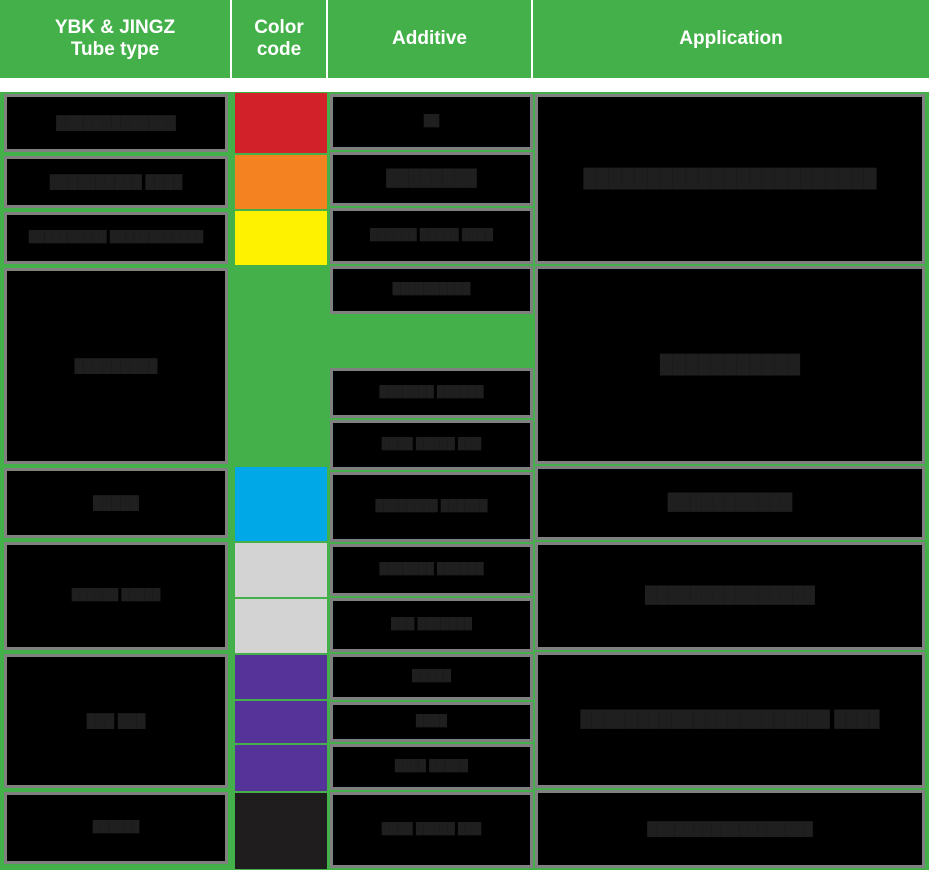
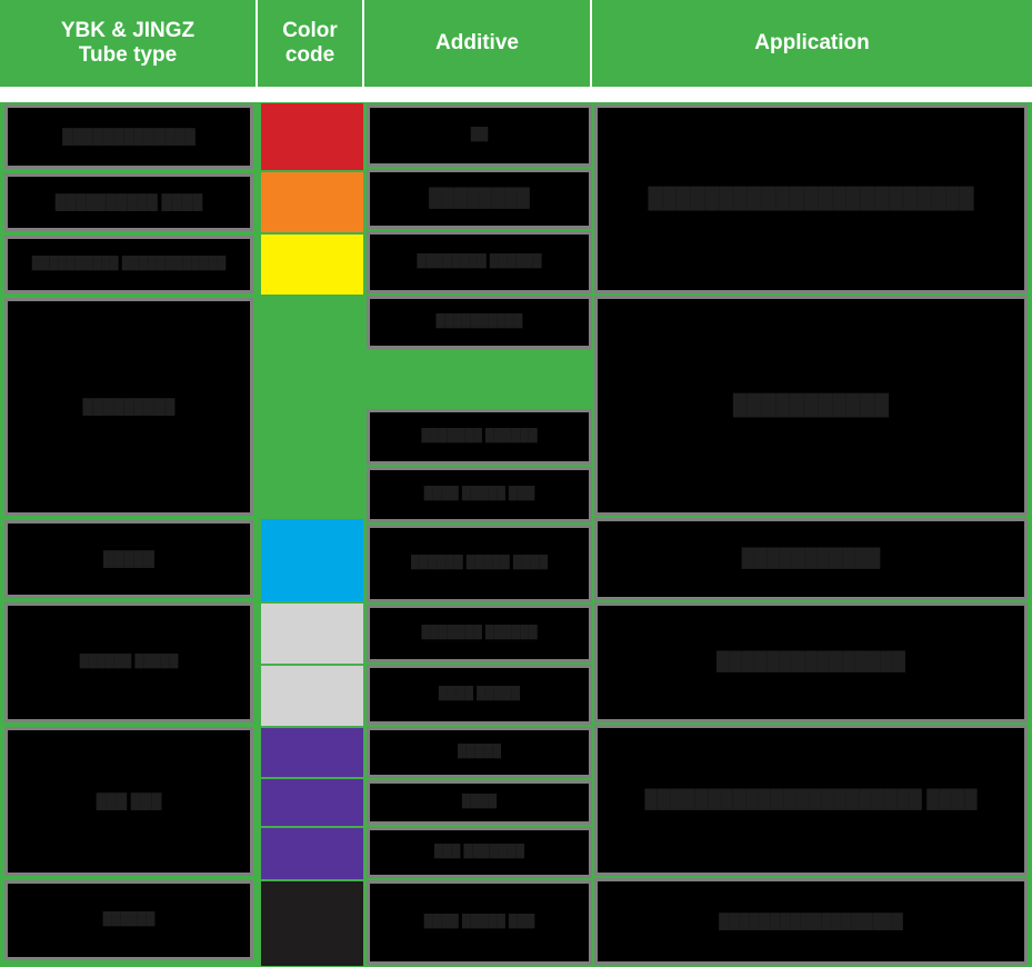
  YBK & JINGZ
  Tube type
  Color
  code
  Additive
  Application
  ██████████ ████
  ██████████ ████████████
  █████
  ██████ █████
  ███ ███
  ██████
  ██
- ██████ █████ ████
+ ████████ ██████
  ██████████
  ███████ ██████
  ████ █████ ███
- ████████ ██████
+ ██████ █████ ████
  ███████ ██████
- ███ ███████
+ ████ █████
  █████
  ████
- ████ █████
+ ███ ███████
  ████ █████ ███
  ███████████
  ███████████████
  ██████████████████████ ████
